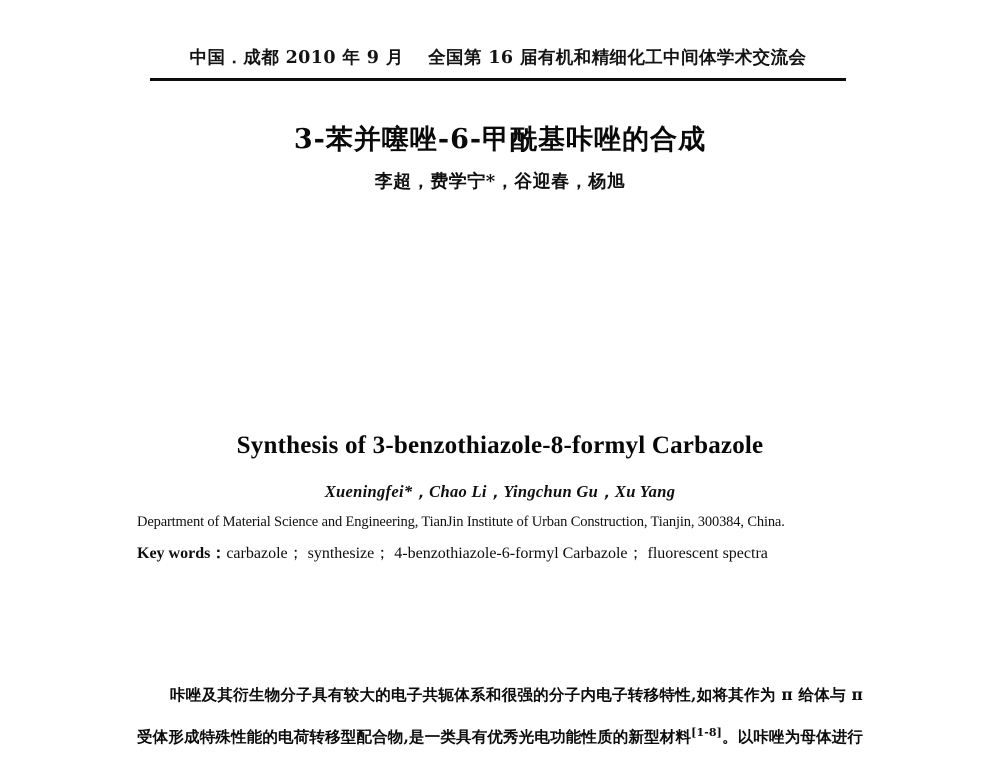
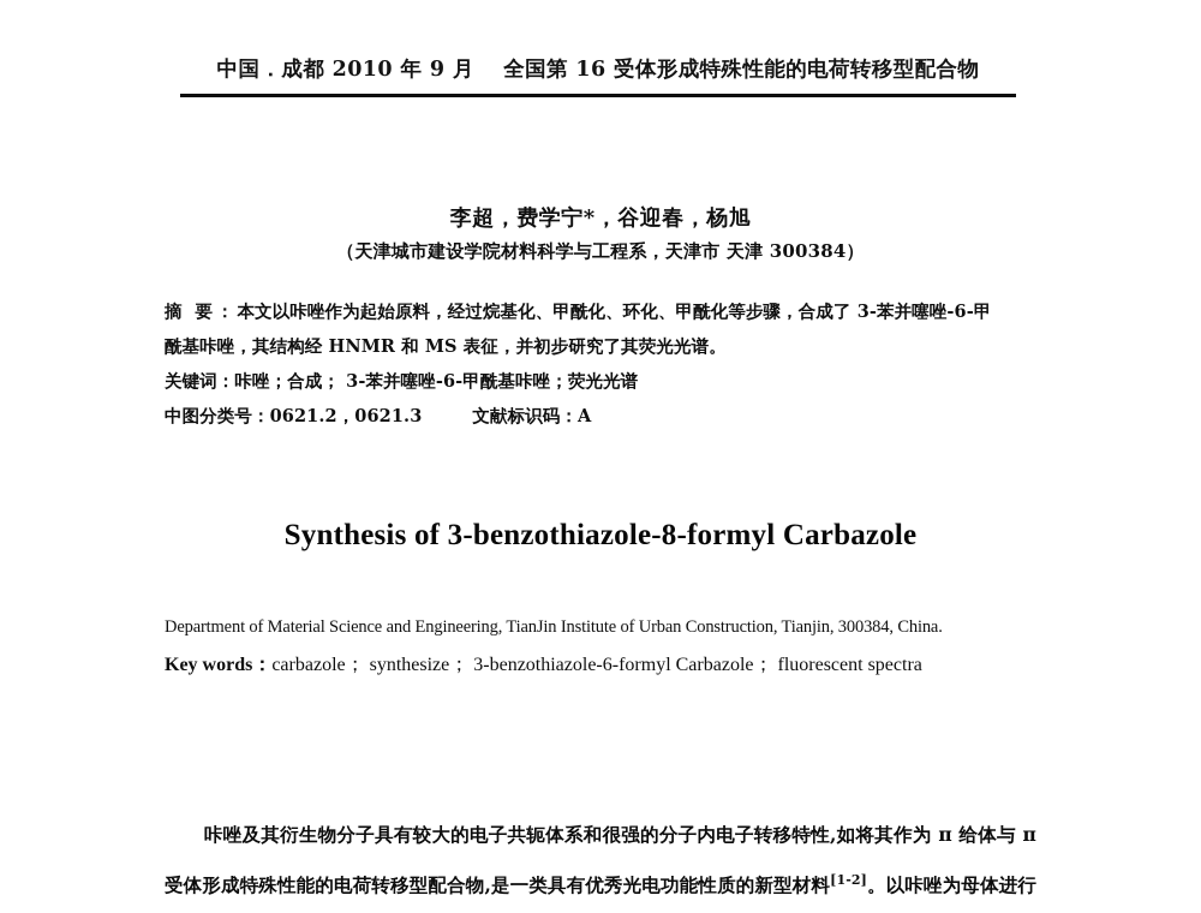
- 中国．成都 2010 年 9 月 全国第 16 届有机和精细化工中间体学术交流会
+ 中国．成都 2010 年 9 月 全国第 16 受体形成特殊性能的电荷转移型配合物
- 3-苯并噻唑-6-甲酰基咔唑的合成
  李超，费学宁*，谷迎春，杨旭
+ （天津城市建设学院材料科学与工程系，天津市 天津 300384）
+ 摘 要：本文以咔唑作为起始原料，经过烷基化、甲酰化、环化、甲酰化等步骤，合成了 3-苯并噻唑-6-甲
+ 酰基咔唑，其结构经 HNMR 和 MS 表征，并初步研究了其荧光光谱。
+ 关键词：咔唑；合成； 3-苯并噻唑-6-甲酰基咔唑；荧光光谱
+ 中图分类号：0621.2，0621.3 文献标识码：A
  Synthesis of 3-benzothiazole-8-formyl Carbazole
- Xueningfei*，Chao Li，Yingchun Gu，Xu Yang
  Department of Material Science and Engineering, TianJin Institute of Urban Construction, Tianjin, 300384, China.
- Key words：carbazole； synthesize； 4-benzothiazole-6-formyl Carbazole； fluorescent spectra
+ Key words：carbazole； synthesize； 3-benzothiazole-6-formyl Carbazole； fluorescent spectra
- 咔唑及其衍生物分子具有较大的电子共轭体系和很强的分子内电子转移特性,如将其作为 π 给体与 π 受体形成特殊性能的电荷转移型配合物,是一类具有优秀光电功能性质的新型材料[1-8]。以咔唑为母体进行
+ 咔唑及其衍生物分子具有较大的电子共轭体系和很强的分子内电子转移特性,如将其作为 π 给体与 π 受体形成特殊性能的电荷转移型配合物,是一类具有优秀光电功能性质的新型材料[1-2]。以咔唑为母体进行
